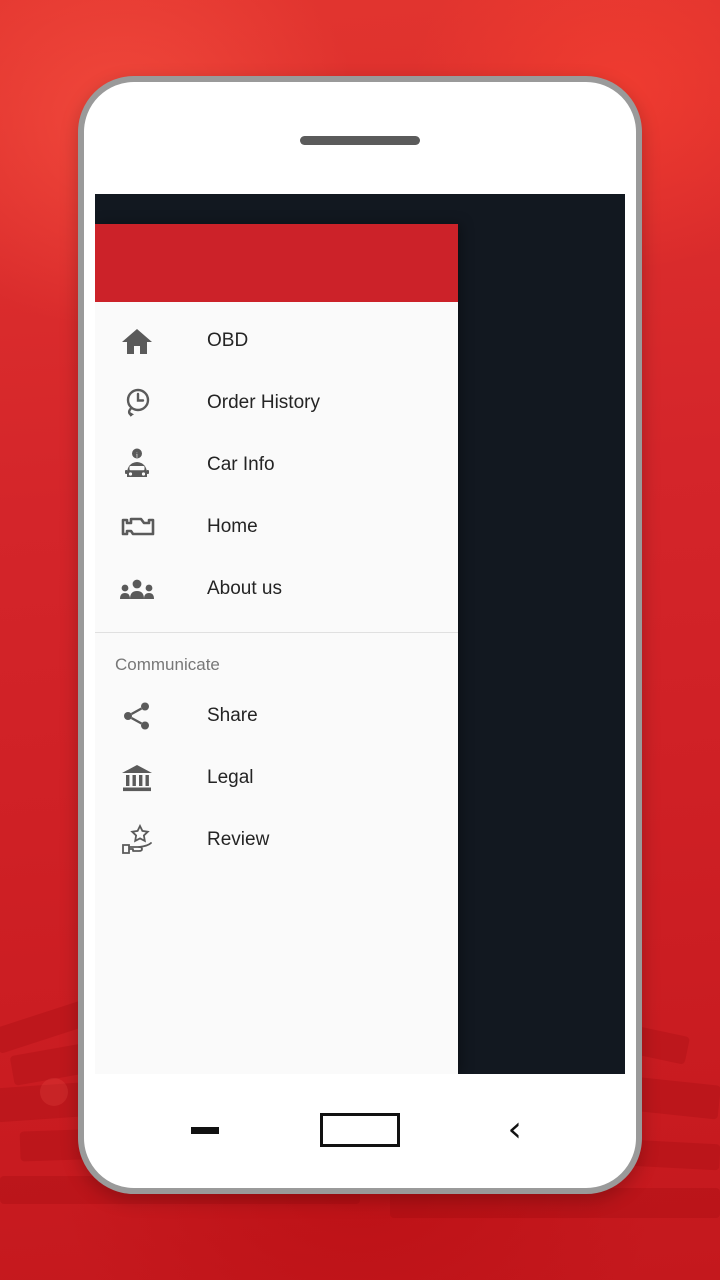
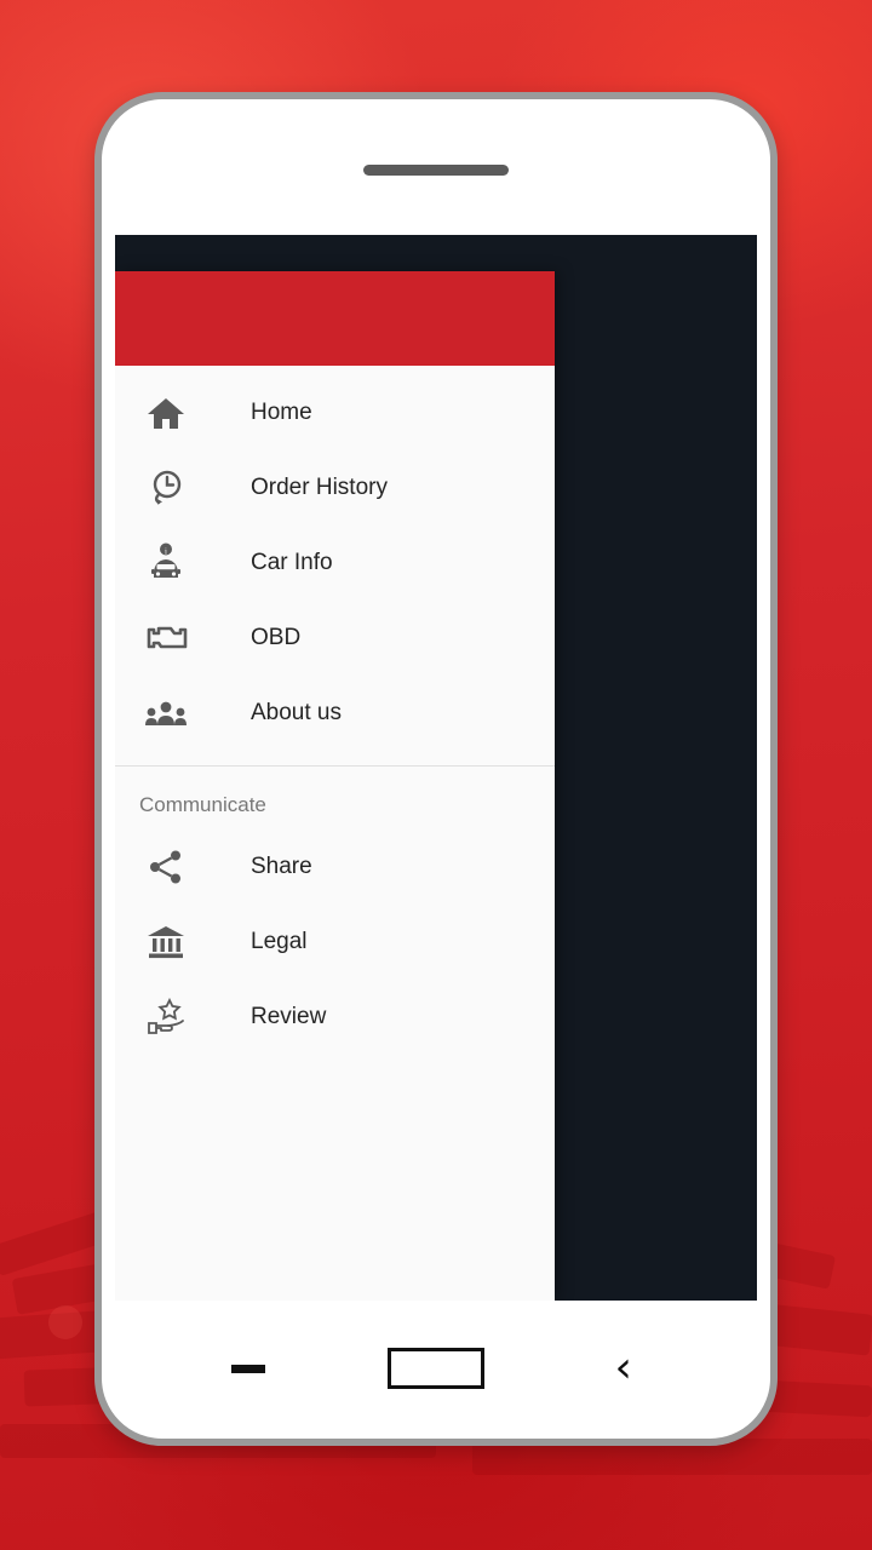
- OBD
+ Home
  Order History
  i
  Car Info
- Home
+ OBD
  About us
  Communicate
  Share
  Legal
  Review
  ‹
